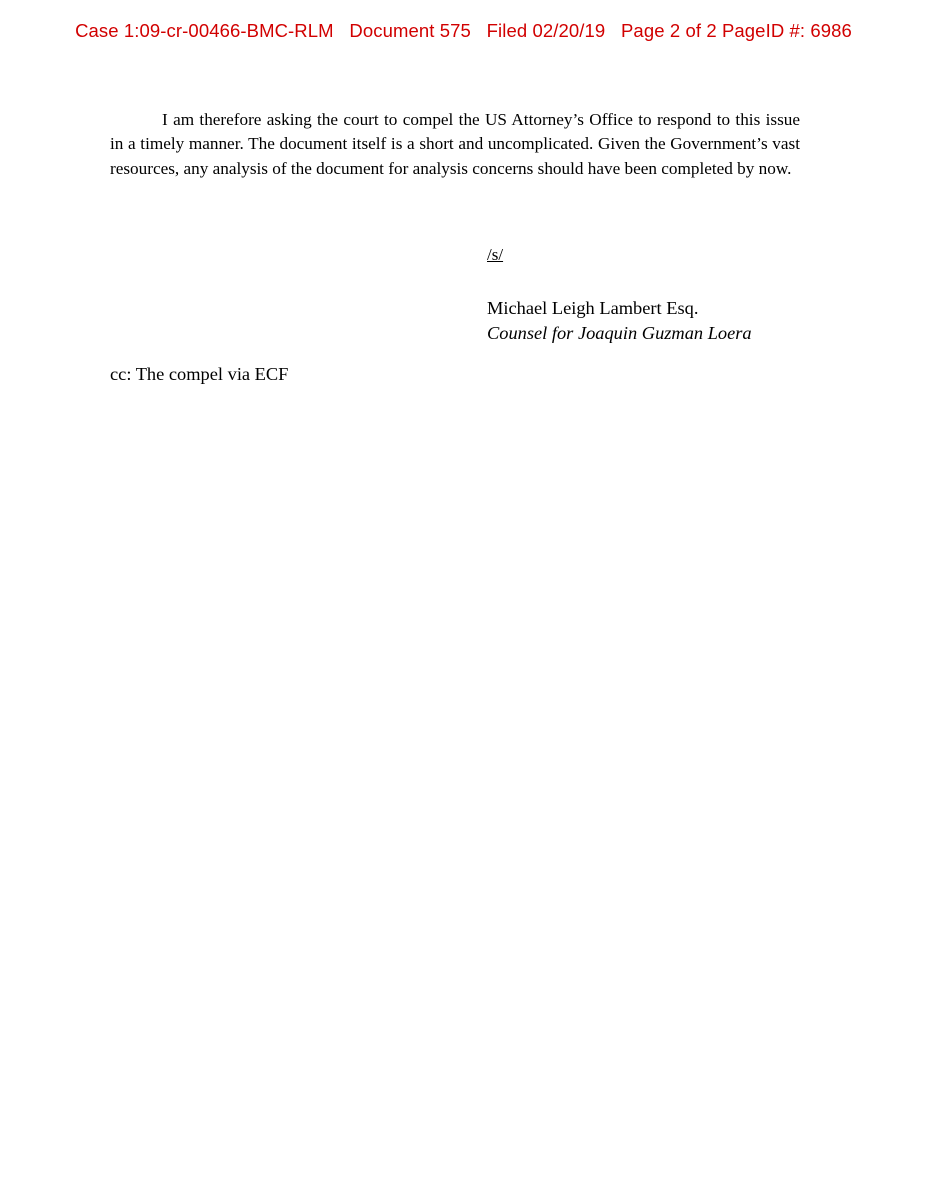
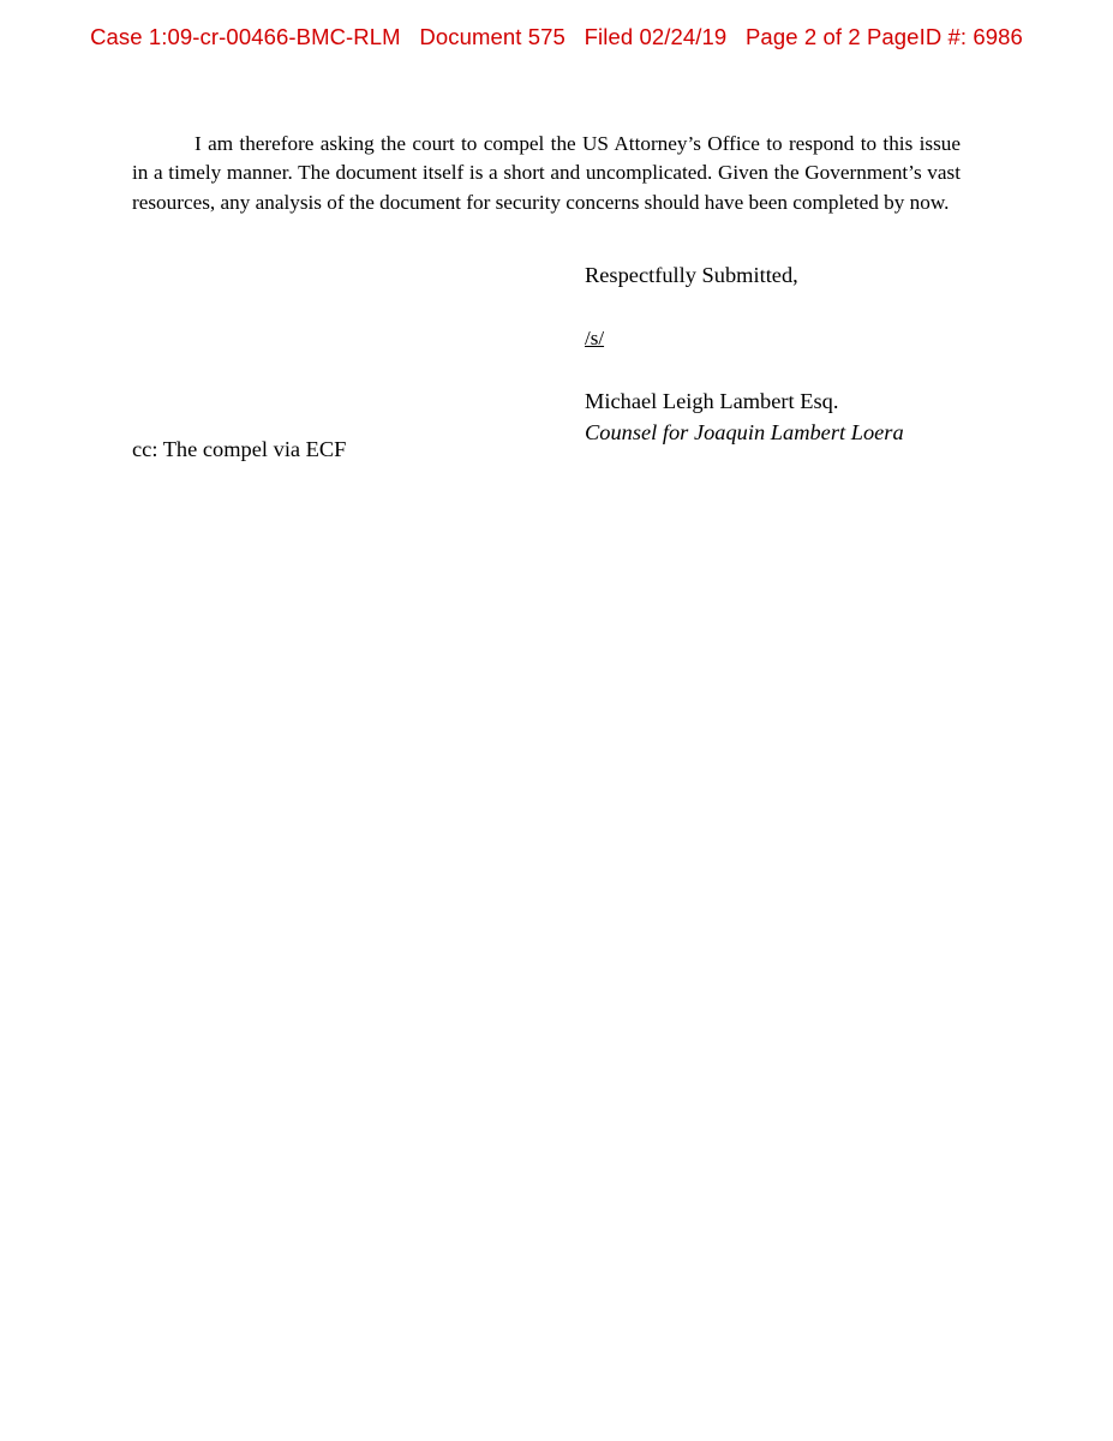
- Case 1:09-cr-00466-BMC-RLM Document 575 Filed 02/20/19 Page 2 of 2 PageID #: 6986
+ Case 1:09-cr-00466-BMC-RLM Document 575 Filed 02/24/19 Page 2 of 2 PageID #: 6986
- I am therefore asking the court to compel the US Attorney’s Office to respond to this issue in a timely manner. The document itself is a short and uncomplicated. Given the Government’s vast resources, any analysis of the document for analysis concerns should have been completed by now.
+ I am therefore asking the court to compel the US Attorney’s Office to respond to this issue in a timely manner. The document itself is a short and uncomplicated. Given the Government’s vast resources, any analysis of the document for security concerns should have been completed by now.
+ Respectfully Submitted,
  /s/
  Michael Leigh Lambert Esq.
- Counsel for Joaquin Guzman Loera
+ Counsel for Joaquin Lambert Loera
  cc: The compel via ECF
